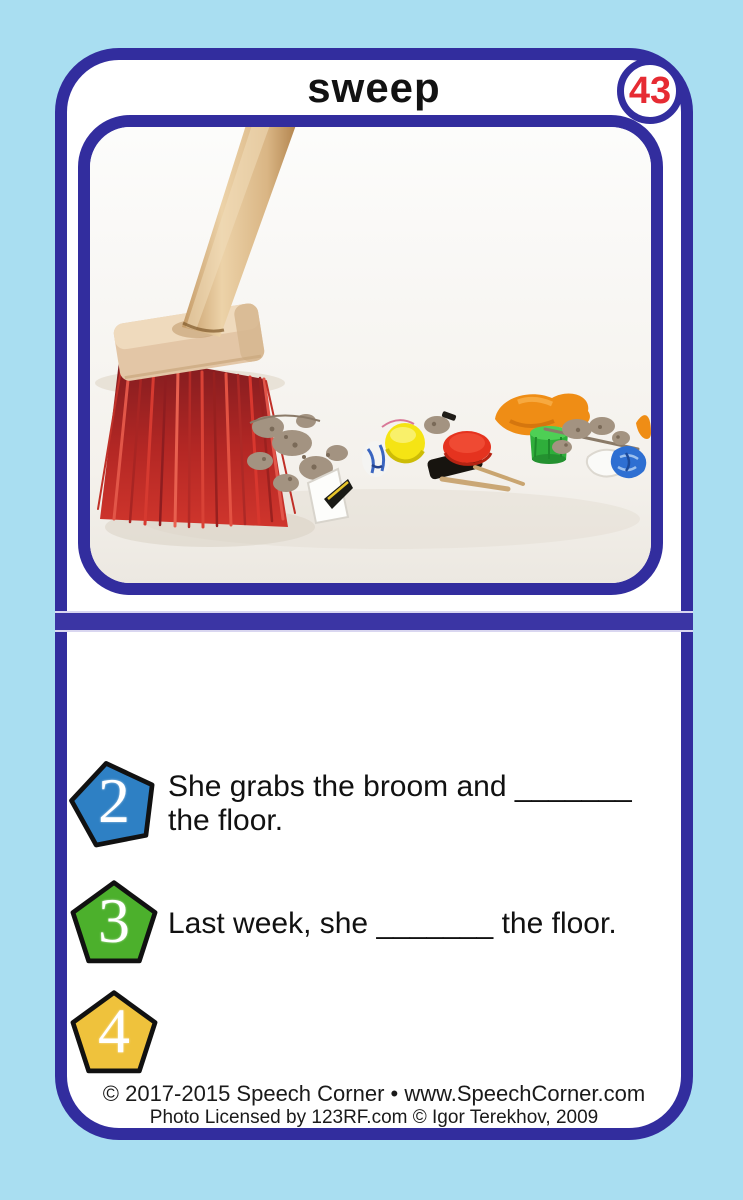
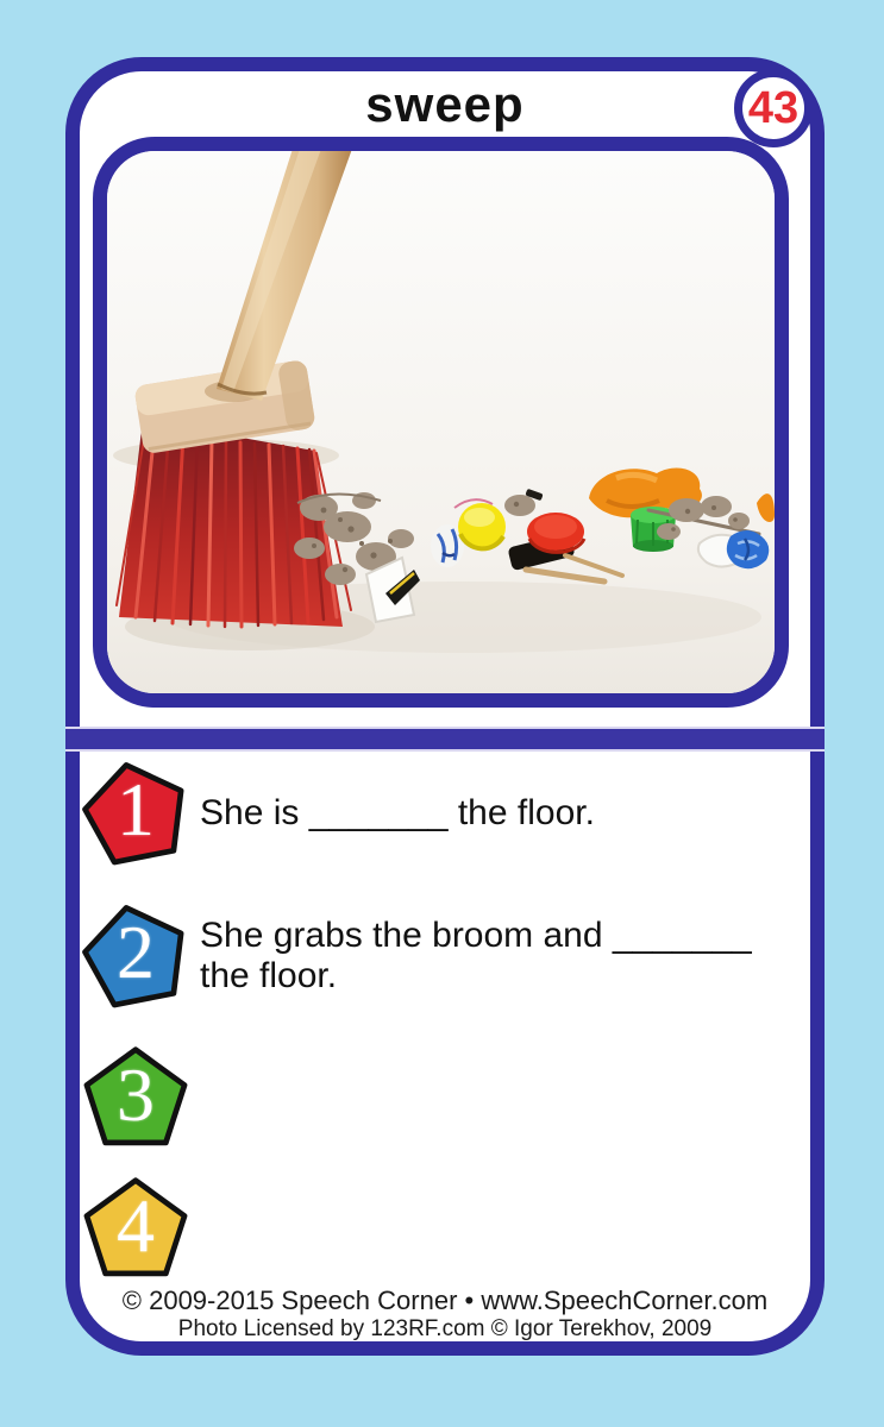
  sweep
  43
+ 1
+ She is _______ the floor.
  2
  She grabs the broom and _______ the floor.
  3
- Last week, she _______ the floor.
  4
- © 2017-2015 Speech Corner • www.SpeechCorner.com
+ © 2009-2015 Speech Corner • www.SpeechCorner.com
  Photo Licensed by 123RF.com © Igor Terekhov, 2009
